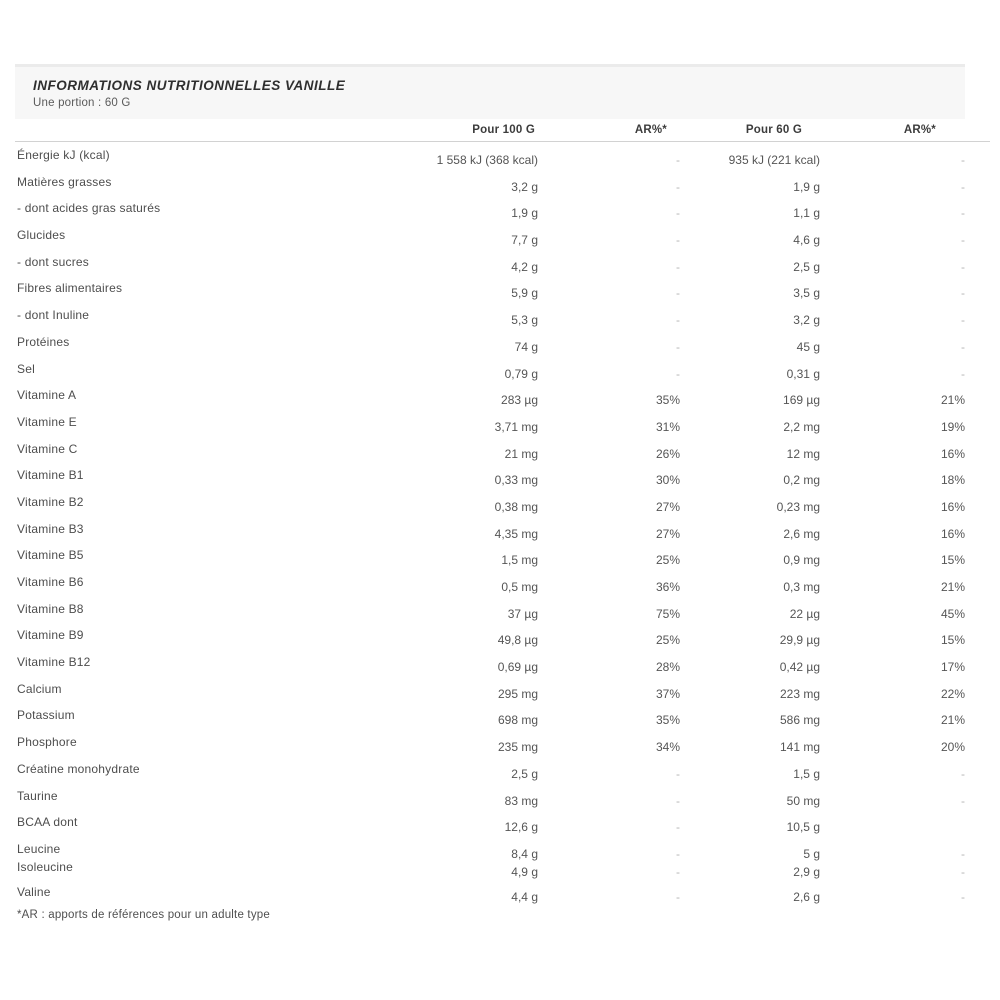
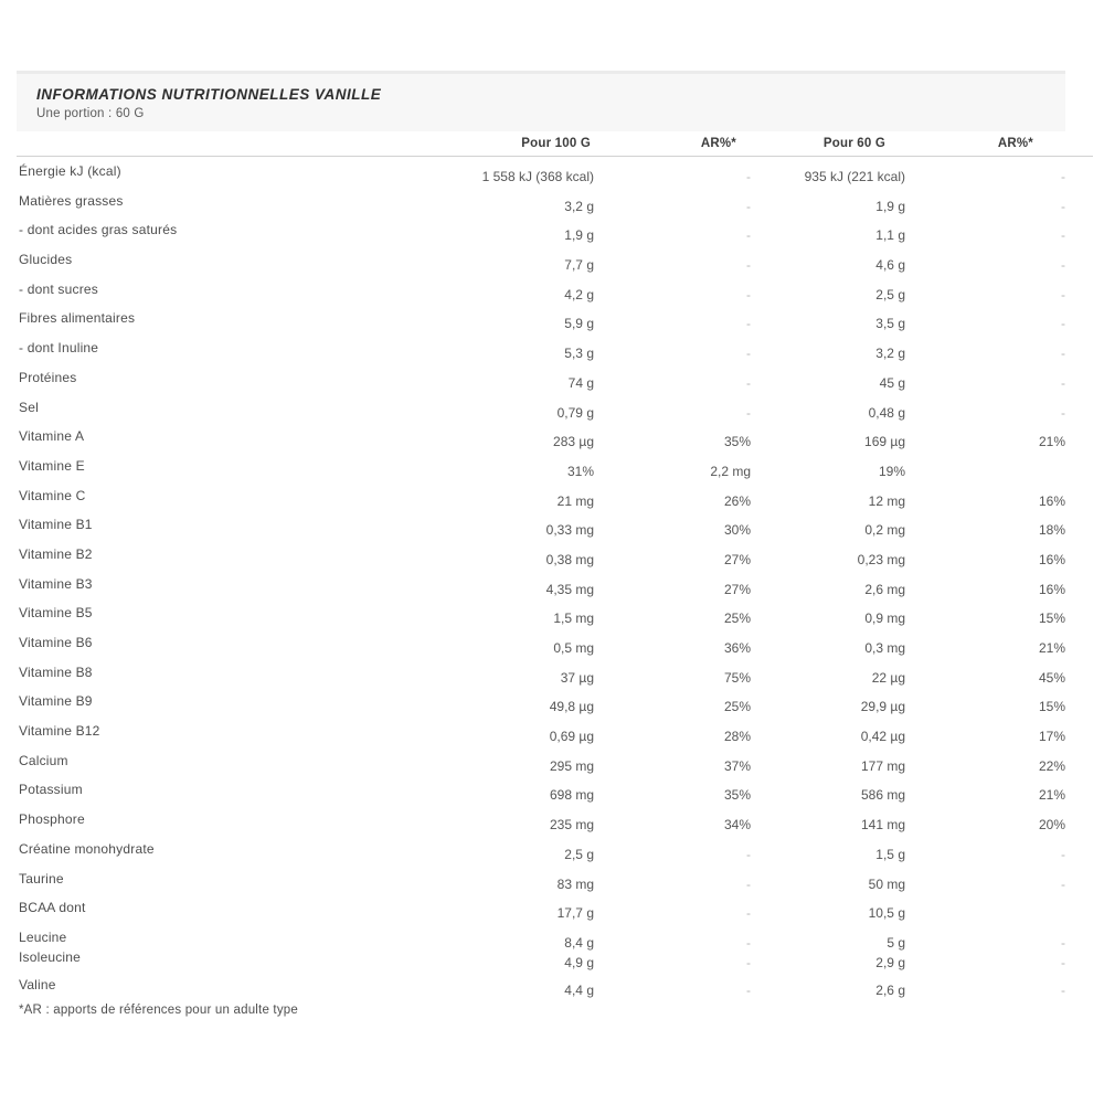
  INFORMATIONS NUTRITIONNELLES VANILLE
  Une portion : 60 G
  Pour 100 G
  AR%*
  Pour 60 G
  AR%*
  Énergie kJ (kcal)
  1 558 kJ (368 kcal)
  -
  935 kJ (221 kcal)
  -
  Matières grasses
  3,2 g
  -
  1,9 g
  -
  - dont acides gras saturés
  1,9 g
  -
  1,1 g
  -
  Glucides
  7,7 g
  -
  4,6 g
  -
  - dont sucres
  4,2 g
  -
  2,5 g
  -
  Fibres alimentaires
  5,9 g
  -
  3,5 g
  -
  - dont Inuline
  5,3 g
  -
  3,2 g
  -
  Protéines
  74 g
  -
  45 g
  -
  Sel
  0,79 g
  -
- 0,31 g
+ 0,48 g
  -
  Vitamine A
  283 µg
  35%
  169 µg
  21%
  Vitamine E
- 3,71 mg
  31%
  2,2 mg
  19%
  Vitamine C
  21 mg
  26%
  12 mg
  16%
  Vitamine B1
  0,33 mg
  30%
  0,2 mg
  18%
  Vitamine B2
  0,38 mg
  27%
  0,23 mg
  16%
  Vitamine B3
  4,35 mg
  27%
  2,6 mg
  16%
  Vitamine B5
  1,5 mg
  25%
  0,9 mg
  15%
  Vitamine B6
  0,5 mg
  36%
  0,3 mg
  21%
  Vitamine B8
  37 µg
  75%
  22 µg
  45%
  Vitamine B9
  49,8 µg
  25%
  29,9 µg
  15%
  Vitamine B12
  0,69 µg
  28%
  0,42 µg
  17%
  Calcium
  295 mg
  37%
- 223 mg
+ 177 mg
  22%
  Potassium
  698 mg
  35%
  586 mg
  21%
  Phosphore
  235 mg
  34%
  141 mg
  20%
  Créatine monohydrate
  2,5 g
  -
  1,5 g
  -
  Taurine
  83 mg
  -
  50 mg
  -
  BCAA dont
- 12,6 g
+ 17,7 g
  -
  10,5 g
  Leucine
  8,4 g
  -
  5 g
  -
  Isoleucine
  4,9 g
  -
  2,9 g
  -
  Valine
  4,4 g
  -
  2,6 g
  -
  *AR : apports de références pour un adulte type
